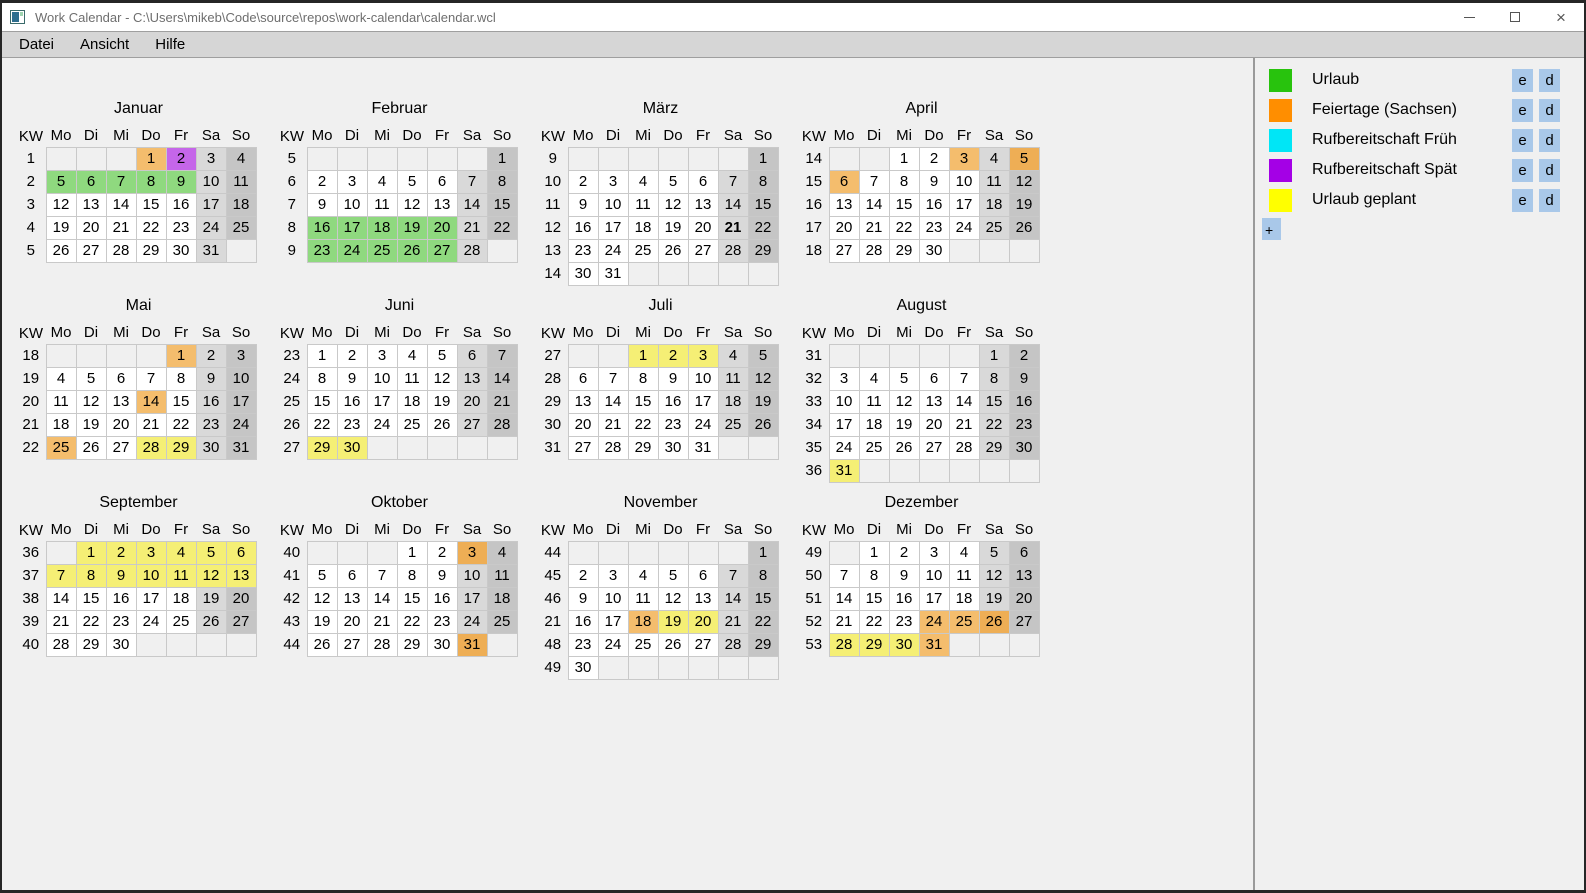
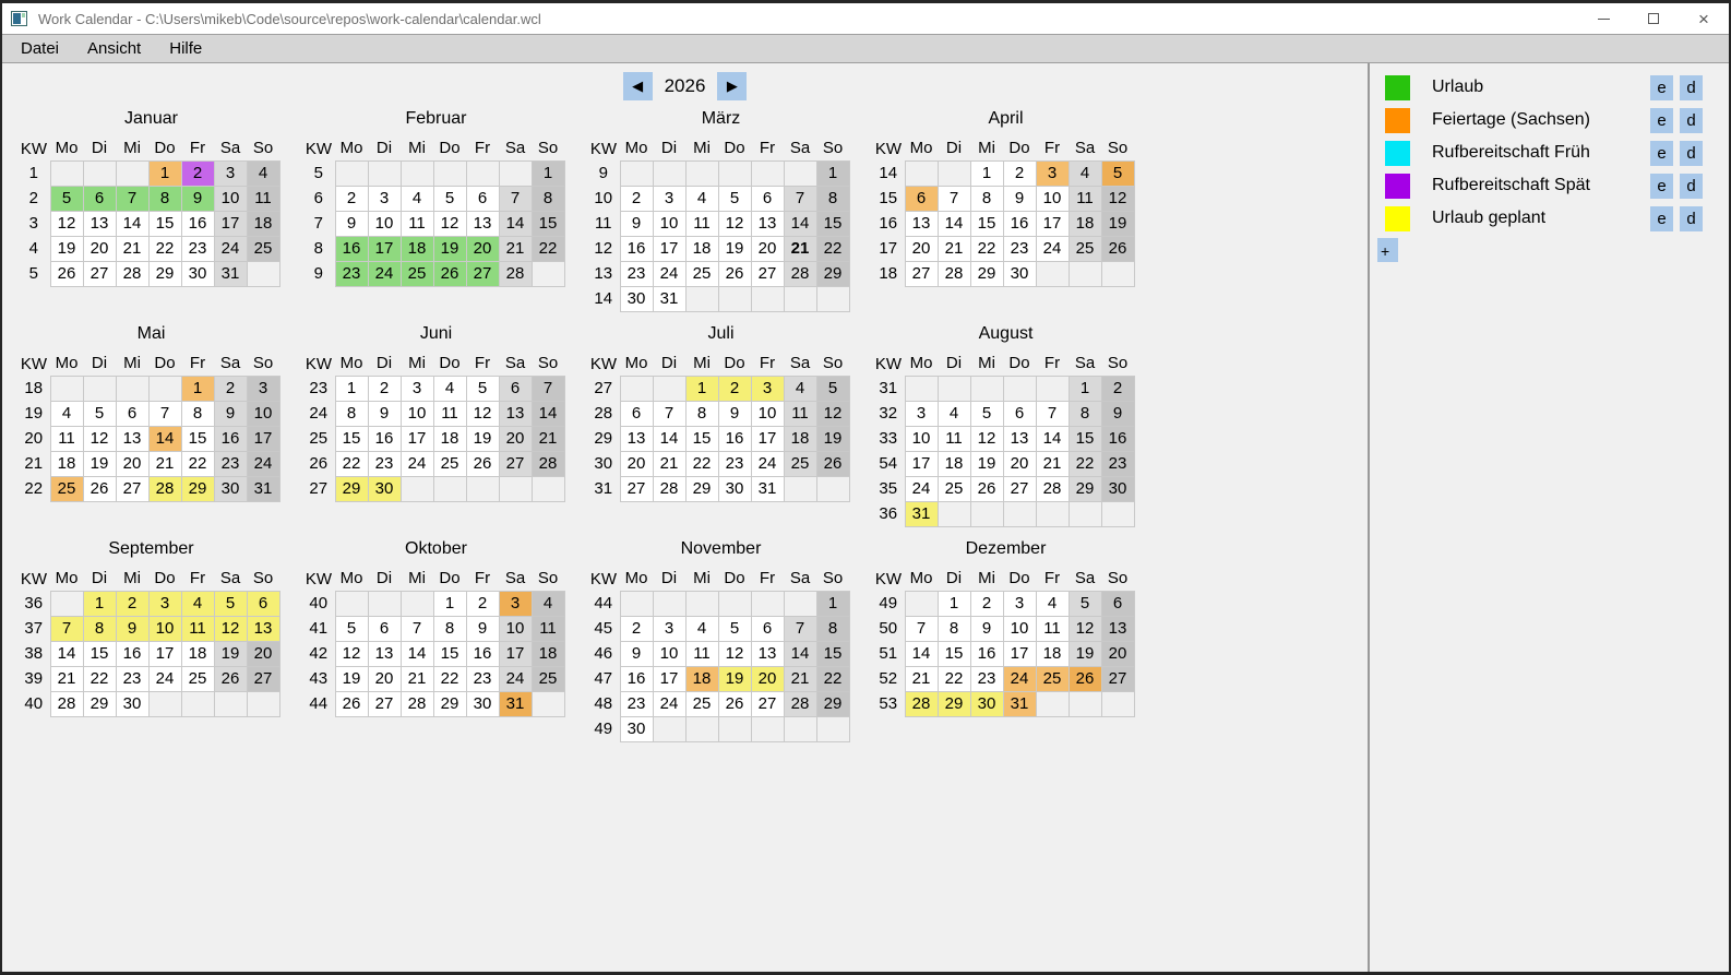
  Work Calendar - C:\Users\mikeb\Code\source\repos\work-calendar\calendar.wcl
  ×
  Datei
  Ansicht
  Hilfe
+ ◀
+ 2026
+ ▶
  Januar
  KW	Mo	Di	Mi	Do	Fr	Sa	So
  1				1	2	3	4
  2	5	6	7	8	9	10	11
  3	12	13	14	15	16	17	18
  4	19	20	21	22	23	24	25
  5	26	27	28	29	30	31
  Februar
  KW	Mo	Di	Mi	Do	Fr	Sa	So
  5							1
  6	2	3	4	5	6	7	8
  7	9	10	11	12	13	14	15
  8	16	17	18	19	20	21	22
  9	23	24	25	26	27	28
  März
  KW	Mo	Di	Mi	Do	Fr	Sa	So
  9							1
  10	2	3	4	5	6	7	8
  11	9	10	11	12	13	14	15
  12	16	17	18	19	20	21	22
  13	23	24	25	26	27	28	29
  14	30	31
  April
  KW	Mo	Di	Mi	Do	Fr	Sa	So
  14			1	2	3	4	5
  15	6	7	8	9	10	11	12
  16	13	14	15	16	17	18	19
  17	20	21	22	23	24	25	26
  18	27	28	29	30
  Mai
  KW	Mo	Di	Mi	Do	Fr	Sa	So
  18					1	2	3
  19	4	5	6	7	8	9	10
  20	11	12	13	14	15	16	17
  21	18	19	20	21	22	23	24
  22	25	26	27	28	29	30	31
  Juni
  KW	Mo	Di	Mi	Do	Fr	Sa	So
  23	1	2	3	4	5	6	7
  24	8	9	10	11	12	13	14
  25	15	16	17	18	19	20	21
  26	22	23	24	25	26	27	28
  27	29	30
  Juli
  KW	Mo	Di	Mi	Do	Fr	Sa	So
  27			1	2	3	4	5
  28	6	7	8	9	10	11	12
  29	13	14	15	16	17	18	19
  30	20	21	22	23	24	25	26
  31	27	28	29	30	31
  August
  KW	Mo	Di	Mi	Do	Fr	Sa	So
  31						1	2
  32	3	4	5	6	7	8	9
  33	10	11	12	13	14	15	16
- 34	17	18	19	20	21	22	23
+ 54	17	18	19	20	21	22	23
  35	24	25	26	27	28	29	30
  36	31
  September
  KW	Mo	Di	Mi	Do	Fr	Sa	So
  36		1	2	3	4	5	6
  37	7	8	9	10	11	12	13
  38	14	15	16	17	18	19	20
  39	21	22	23	24	25	26	27
  40	28	29	30
  Oktober
  KW	Mo	Di	Mi	Do	Fr	Sa	So
  40				1	2	3	4
  41	5	6	7	8	9	10	11
  42	12	13	14	15	16	17	18
  43	19	20	21	22	23	24	25
  44	26	27	28	29	30	31
  November
  KW	Mo	Di	Mi	Do	Fr	Sa	So
  44							1
  45	2	3	4	5	6	7	8
  46	9	10	11	12	13	14	15
- 21	16	17	18	19	20	21	22
+ 47	16	17	18	19	20	21	22
  48	23	24	25	26	27	28	29
  49	30
  Dezember
  KW	Mo	Di	Mi	Do	Fr	Sa	So
  49		1	2	3	4	5	6
  50	7	8	9	10	11	12	13
  51	14	15	16	17	18	19	20
  52	21	22	23	24	25	26	27
  53	28	29	30	31
  Urlaub
  e
  d
  Feiertage (Sachsen)
  e
  d
  Rufbereitschaft Früh
  e
  d
  Rufbereitschaft Spät
  e
  d
  Urlaub geplant
  e
  d
  +
